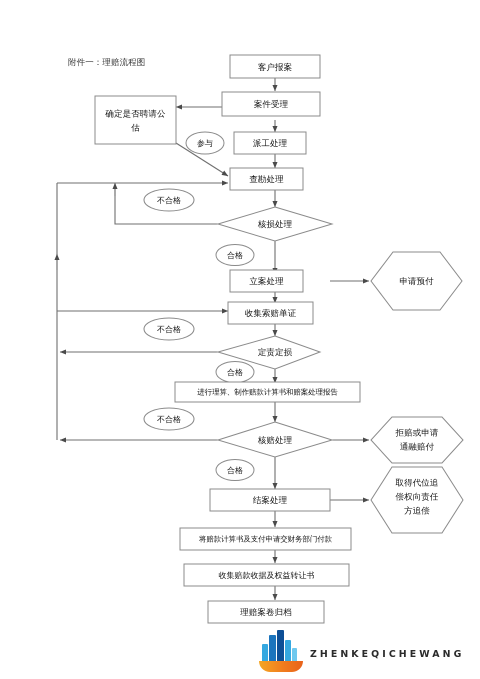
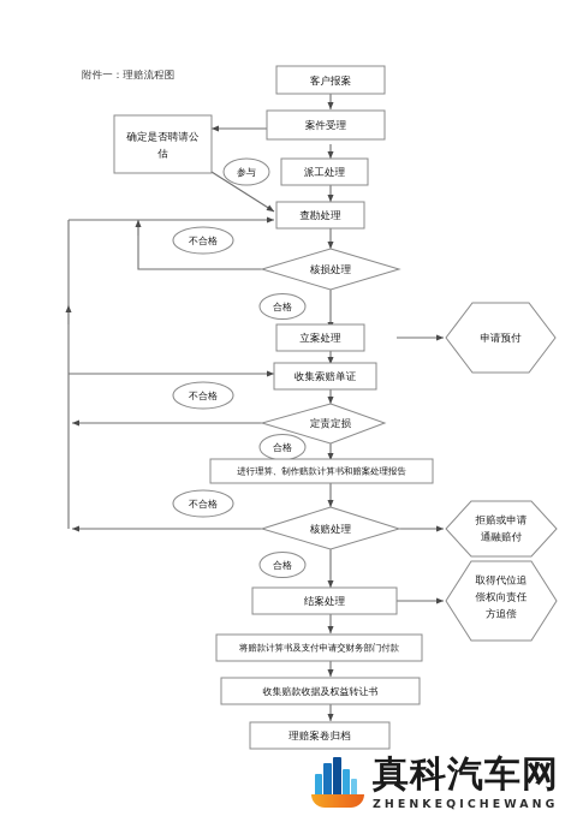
  客户报案
  案件受理
  确定是否聘请公
  估
  参与
  派工处理
  查勘处理
  核损处理
  不合格
  合格
  立案处理
  申请预付
  收集索赔单证
  不合格
  定责定损
  合格
  进行理算、制作赔款计算书和赔案处理报告
  不合格
  核赔处理
  拒赔或申请
  通融赔付
  合格
  取得代位追
  偿权向责任
  方追偿
  结案处理
  将赔款计算书及支付申请交财务部门付款
  收集赔款收据及权益转让书
  理赔案卷归档
  附件一：理赔流程图
+ 真科汽车网
  ZHENKEQICHEWANG
